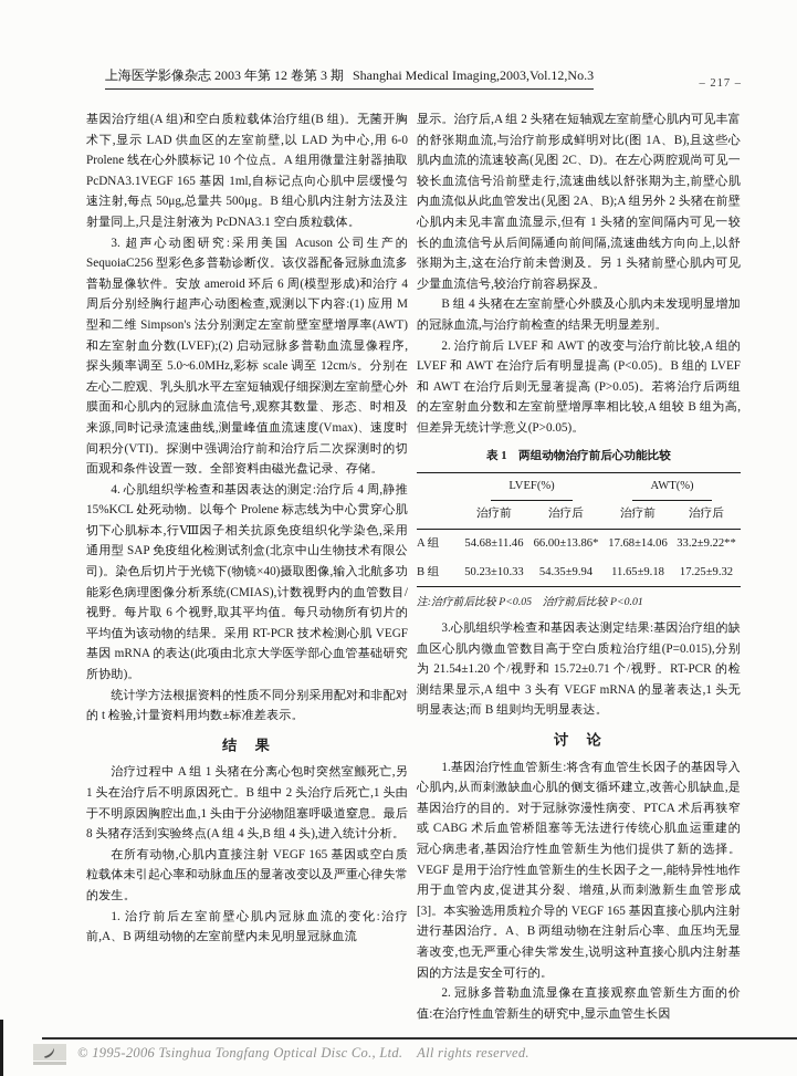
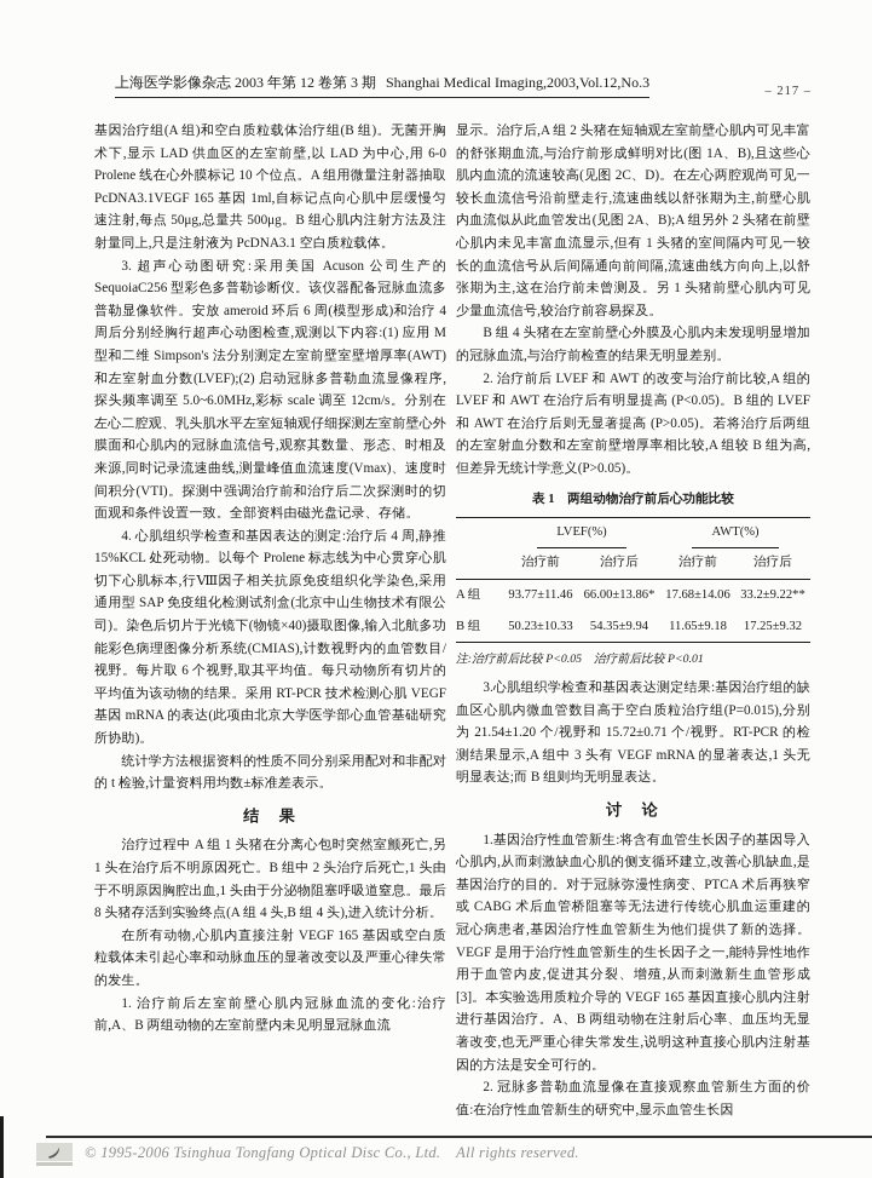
  上海医学影像杂志 2003 年第 12 卷第 3 期 Shanghai Medical Imaging,2003,Vol.12,No.3
  – 217 –
  基因治疗组(A 组)和空白质粒载体治疗组(B 组)。无菌开胸术下,显示 LAD 供血区的左室前壁,以 LAD 为中心,用 6-0 Prolene 线在心外膜标记 10 个位点。A 组用微量注射器抽取 PcDNA3.1VEGF 165 基因 1ml,自标记点向心肌中层缓慢匀速注射,每点 50μg,总量共 500μg。B 组心肌内注射方法及注射量同上,只是注射液为 PcDNA3.1 空白质粒载体。
  3. 超声心动图研究:采用美国 Acuson 公司生产的 SequoiaC256 型彩色多普勒诊断仪。该仪器配备冠脉血流多普勒显像软件。安放 ameroid 环后 6 周(模型形成)和治疗 4 周后分别经胸行超声心动图检查,观测以下内容:(1) 应用 M 型和二维 Simpson's 法分别测定左室前壁室壁增厚率(AWT)和左室射血分数(LVEF);(2) 启动冠脉多普勒血流显像程序,探头频率调至 5.0~6.0MHz,彩标 scale 调至 12cm/s。分别在左心二腔观、乳头肌水平左室短轴观仔细探测左室前壁心外膜面和心肌内的冠脉血流信号,观察其数量、形态、时相及来源,同时记录流速曲线,测量峰值血流速度(Vmax)、速度时间积分(VTI)。探测中强调治疗前和治疗后二次探测时的切面观和条件设置一致。全部资料由磁光盘记录、存储。
  4. 心肌组织学检查和基因表达的测定:治疗后 4 周,静推 15%KCL 处死动物。以每个 Prolene 标志线为中心贯穿心肌切下心肌标本,行Ⅷ因子相关抗原免疫组织化学染色,采用通用型 SAP 免疫组化检测试剂盒(北京中山生物技术有限公司)。染色后切片于光镜下(物镜×40)摄取图像,输入北航多功能彩色病理图像分析系统(CMIAS),计数视野内的血管数目/视野。每片取 6 个视野,取其平均值。每只动物所有切片的平均值为该动物的结果。采用 RT-PCR 技术检测心肌 VEGF 基因 mRNA 的表达(此项由北京大学医学部心血管基础研究所协助)。
  统计学方法根据资料的性质不同分别采用配对和非配对的 t 检验,计量资料用均数±标准差表示。
  结 果
  治疗过程中 A 组 1 头猪在分离心包时突然室颤死亡,另 1 头在治疗后不明原因死亡。B 组中 2 头治疗后死亡,1 头由于不明原因胸腔出血,1 头由于分泌物阻塞呼吸道窒息。最后 8 头猪存活到实验终点(A 组 4 头,B 组 4 头),进入统计分析。
  在所有动物,心肌内直接注射 VEGF 165 基因或空白质粒载体未引起心率和动脉血压的显著改变以及严重心律失常的发生。
  1. 治疗前后左室前壁心肌内冠脉血流的变化:治疗前,A、B 两组动物的左室前壁内未见明显冠脉血流
  显示。治疗后,A 组 2 头猪在短轴观左室前壁心肌内可见丰富的舒张期血流,与治疗前形成鲜明对比(图 1A、B),且这些心肌内血流的流速较高(见图 2C、D)。在左心两腔观尚可见一较长血流信号沿前壁走行,流速曲线以舒张期为主,前壁心肌内血流似从此血管发出(见图 2A、B);A 组另外 2 头猪在前壁心肌内未见丰富血流显示,但有 1 头猪的室间隔内可见一较长的血流信号从后间隔通向前间隔,流速曲线方向向上,以舒张期为主,这在治疗前未曾测及。另 1 头猪前壁心肌内可见少量血流信号,较治疗前容易探及。
  B 组 4 头猪在左室前壁心外膜及心肌内未发现明显增加的冠脉血流,与治疗前检查的结果无明显差别。
  2. 治疗前后 LVEF 和 AWT 的改变与治疗前比较,A 组的 LVEF 和 AWT 在治疗后有明显提高 (P<0.05)。B 组的 LVEF 和 AWT 在治疗后则无显著提高 (P>0.05)。若将治疗后两组的左室射血分数和左室前壁增厚率相比较,A 组较 B 组为高,但差异无统计学意义(P>0.05)。
  表 1 两组动物治疗前后心功能比较
  	LVEF(%)	AWT(%)
  	治疗前	治疗后	治疗前	治疗后
- A 组	54.68±11.46	66.00±13.86*	17.68±14.06	33.2±9.22**
+ A 组	93.77±11.46	66.00±13.86*	17.68±14.06	33.2±9.22**
  B 组	50.23±10.33	54.35±9.94	11.65±9.18	17.25±9.32
  注:治疗前后比较 P<0.05 治疗前后比较 P<0.01
  3.心肌组织学检查和基因表达测定结果:基因治疗组的缺血区心肌内微血管数目高于空白质粒治疗组(P=0.015),分别为 21.54±1.20 个/视野和 15.72±0.71 个/视野。RT-PCR 的检测结果显示,A 组中 3 头有 VEGF mRNA 的显著表达,1 头无明显表达;而 B 组则均无明显表达。
  讨 论
  1.基因治疗性血管新生:将含有血管生长因子的基因导入心肌内,从而刺激缺血心肌的侧支循环建立,改善心肌缺血,是基因治疗的目的。对于冠脉弥漫性病变、PTCA 术后再狭窄或 CABG 术后血管桥阻塞等无法进行传统心肌血运重建的冠心病患者,基因治疗性血管新生为他们提供了新的选择。VEGF 是用于治疗性血管新生的生长因子之一,能特异性地作用于血管内皮,促进其分裂、增殖,从而刺激新生血管形成[3]。本实验选用质粒介导的 VEGF 165 基因直接心肌内注射进行基因治疗。A、B 两组动物在注射后心率、血压均无显著改变,也无严重心律失常发生,说明这种直接心肌内注射基因的方法是安全可行的。
  2. 冠脉多普勒血流显像在直接观察血管新生方面的价值:在治疗性血管新生的研究中,显示血管生长因
  © 1995-2006 Tsinghua Tongfang Optical Disc Co., Ltd. All rights reserved.
